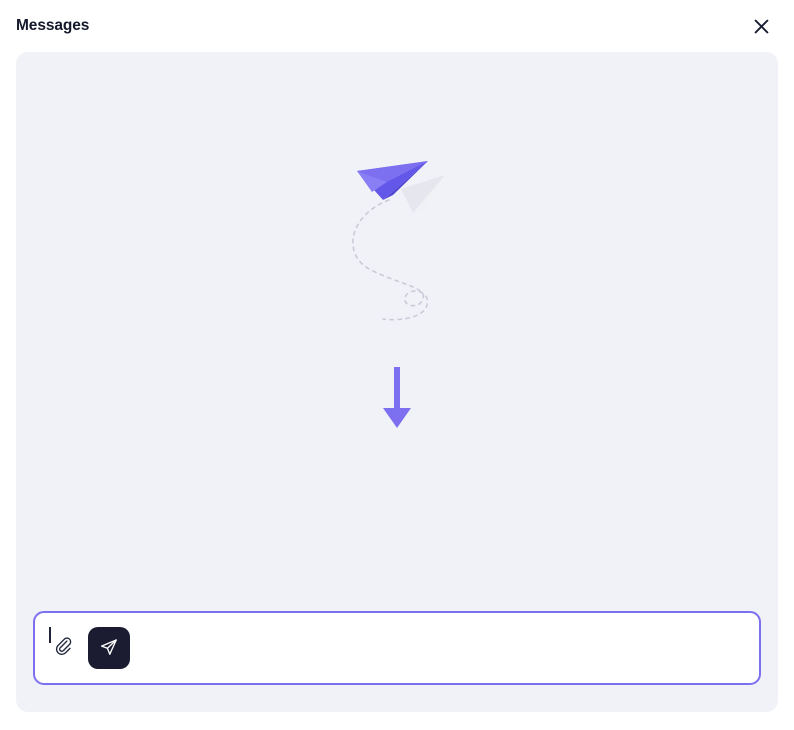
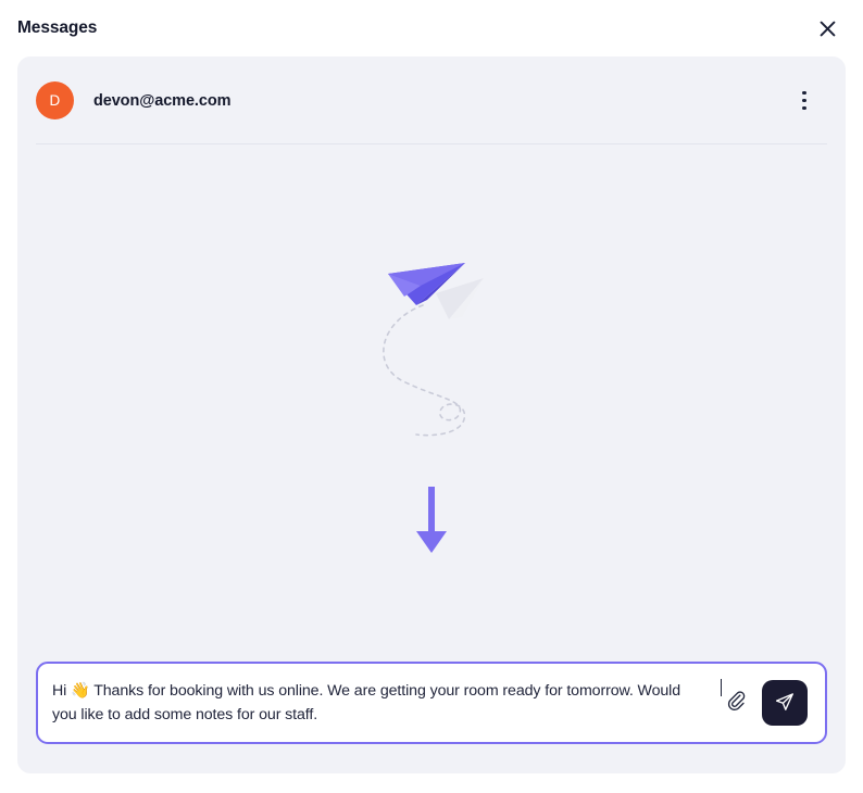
  Messages
+ D
+ devon@acme.com
+ Hi 👋 Thanks for booking with us online. We are getting your room ready for tomorrow. Would you like to add some notes for our staff.
